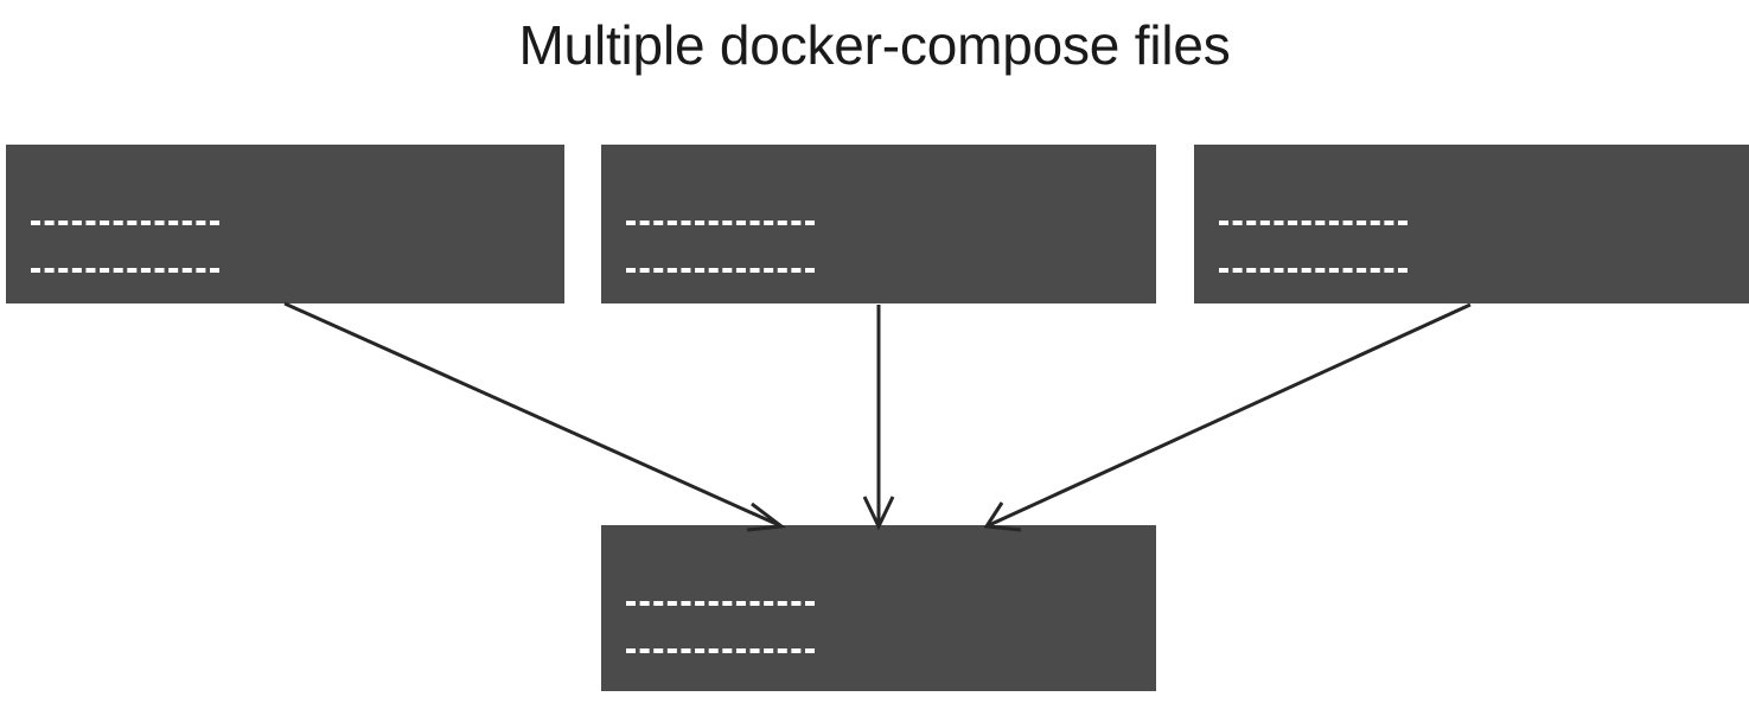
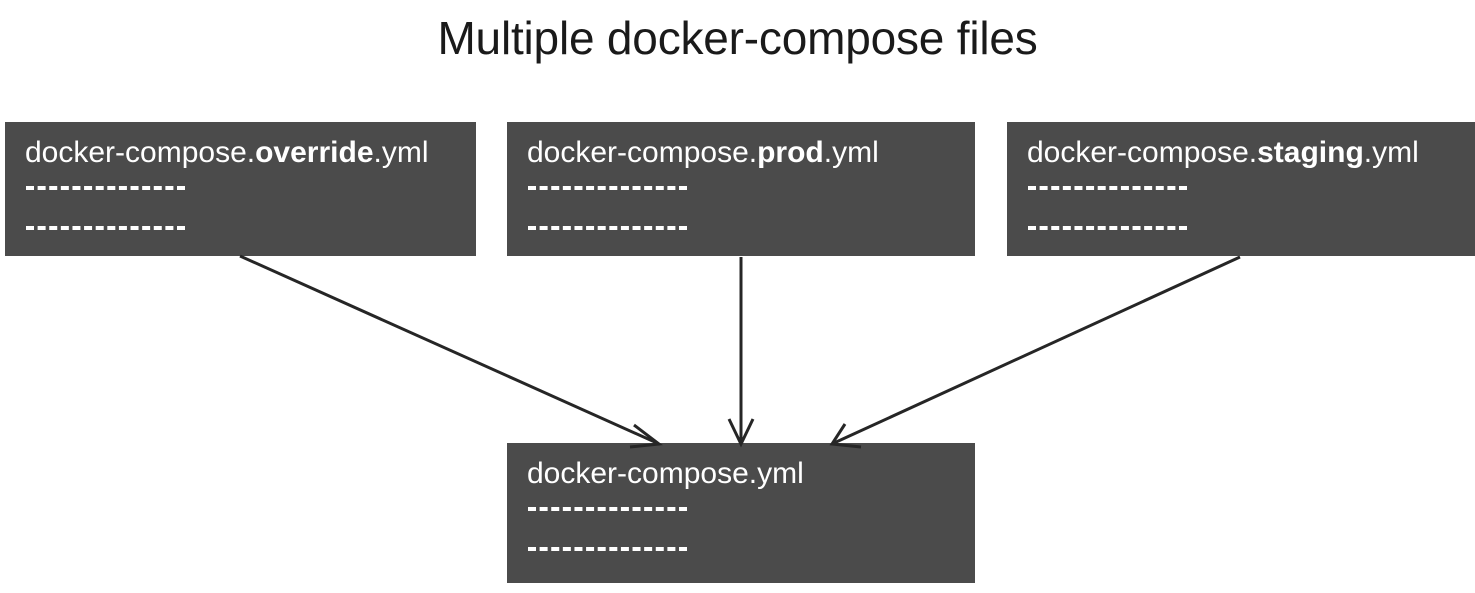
  Multiple docker-compose files
+ docker-compose.override.yml
+ docker-compose.prod.yml
+ docker-compose.staging.yml
+ docker-compose.yml
